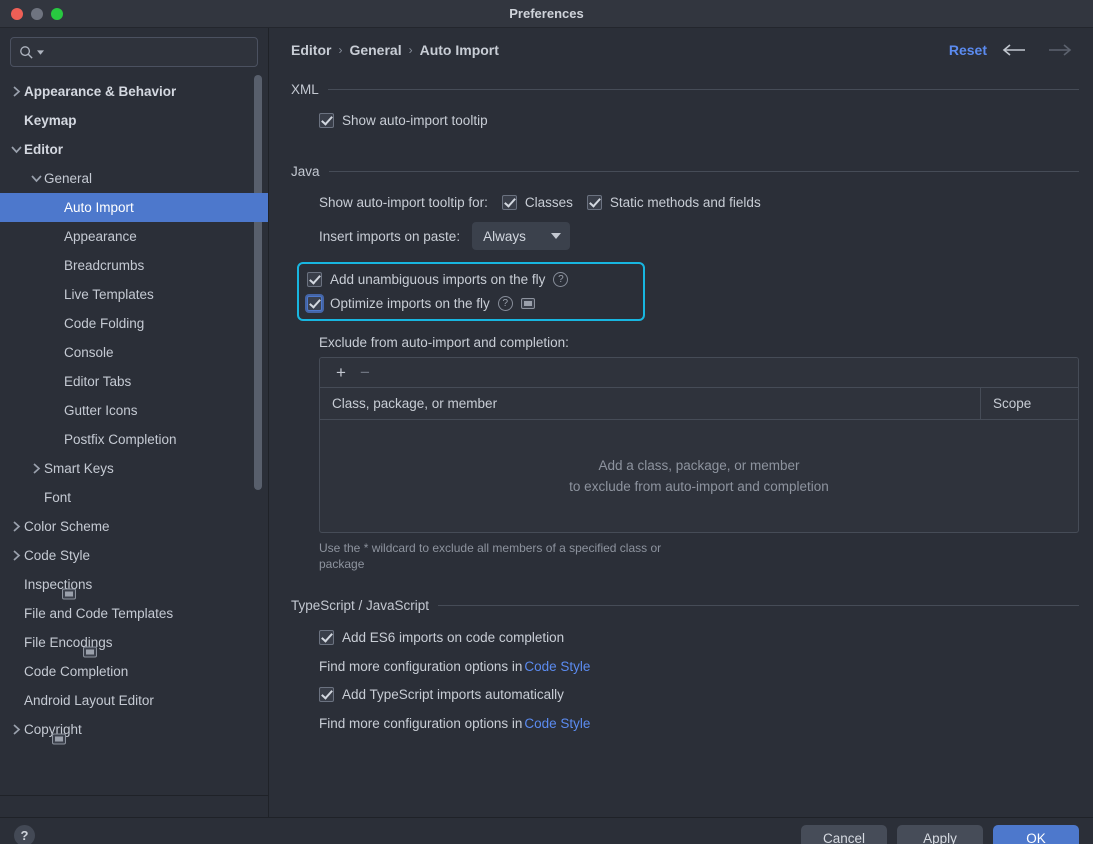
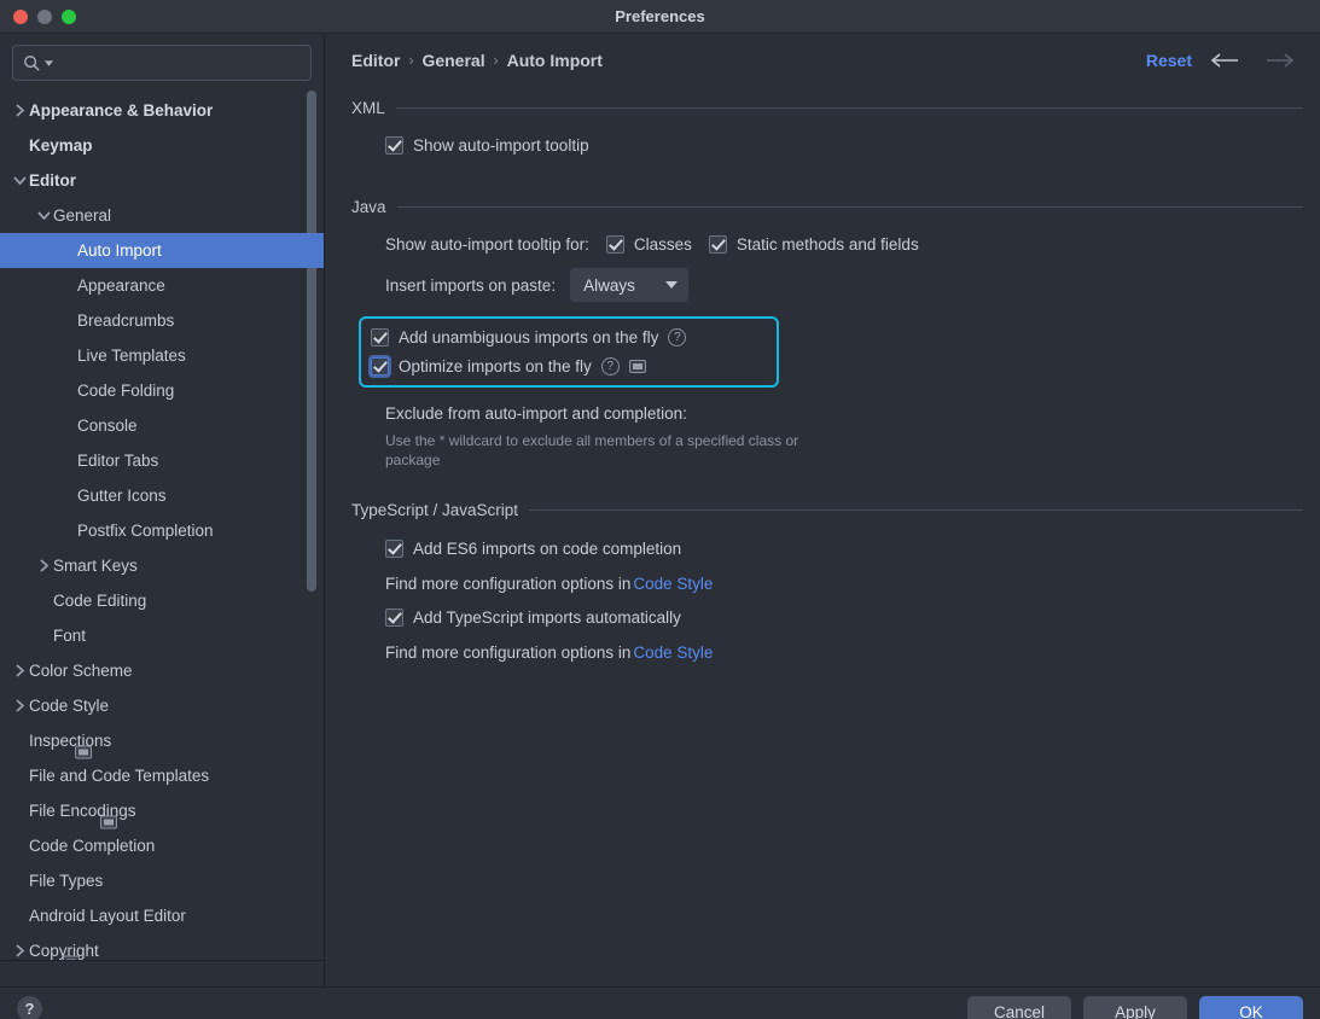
  Preferences
  Appearance & Behavior
  Keymap
  Editor
  General
  Auto Import
  Appearance
  Breadcrumbs
  Live Templates
  Code Folding
  Console
  Editor Tabs
  Gutter Icons
  Postfix Completion
  Smart Keys
+ Code Editing
  Font
  Color Scheme
  Code Style
  Inspections
  File and Code Templates
  File Encodings
  Code Completion
+ File Types
  Android Layout Editor
  Copyright
  Editor
  ›
  General
  ›
  Auto Import
  Reset
  XML
  Show auto-import tooltip
  Java
  Show auto-import tooltip for:
  Classes
  Static methods and fields
  Insert imports on paste:
  Always
  Add unambiguous imports on the fly
  ?
  Optimize imports on the fly
  ?
  Exclude from auto-import and completion:
- +
- −
- Class, package, or member
- Scope
- Add a class, package, or member
- to exclude from auto-import and completion
  Use the * wildcard to exclude all members of a specified class or package
  TypeScript / JavaScript
  Add ES6 imports on code completion
  Find more configuration options in
  Code Style
  Add TypeScript imports automatically
  Find more configuration options in
  Code Style
  ?
  Cancel
  Apply
  OK
